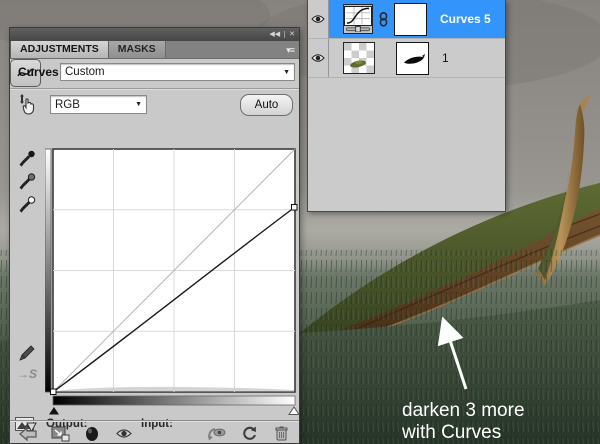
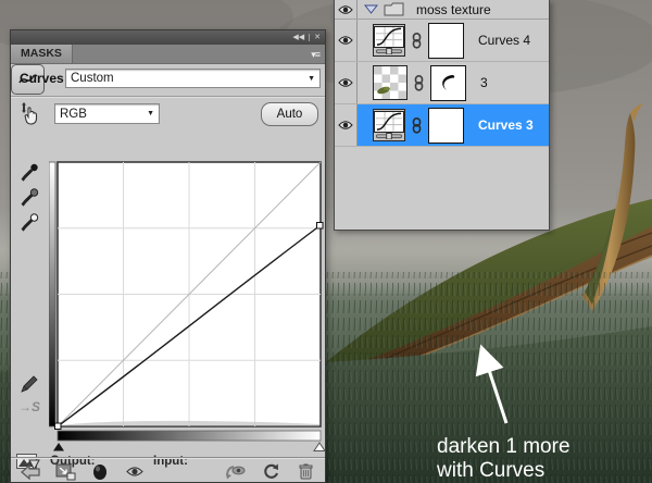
- darken 3 more
+ darken 1 more
  with Curves
+ moss texture
+ Curves 4
+ 3
- Curves 5
+ Curves 3
- 1
- ADJUSTMENTS
  MASKS
  ▾≡
  Curves
  Custom
  RGB
  Auto
  →S
  Output:
  Input:
